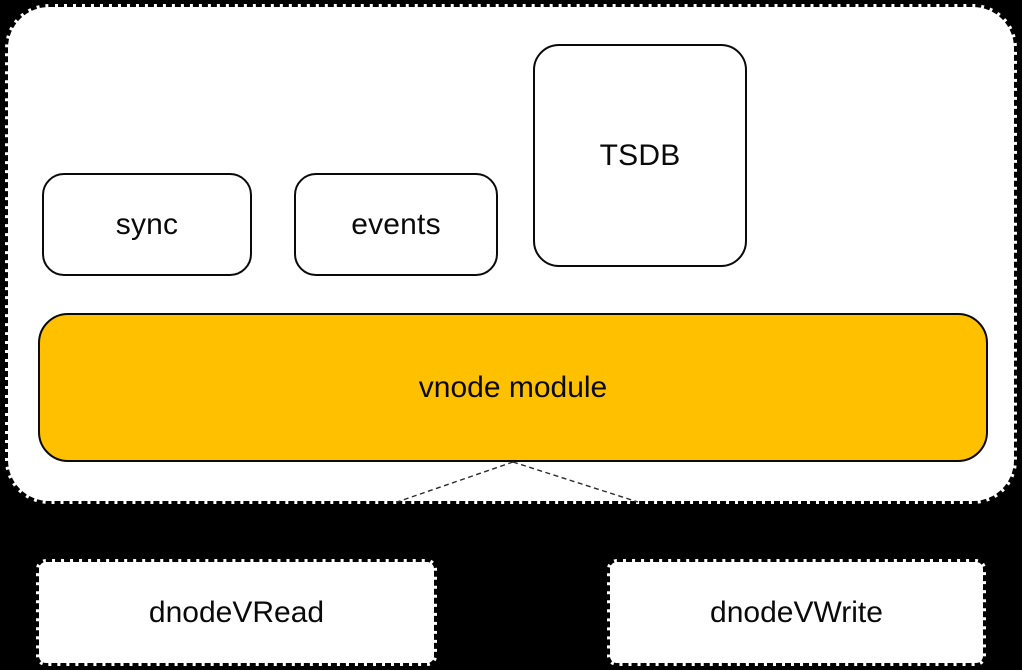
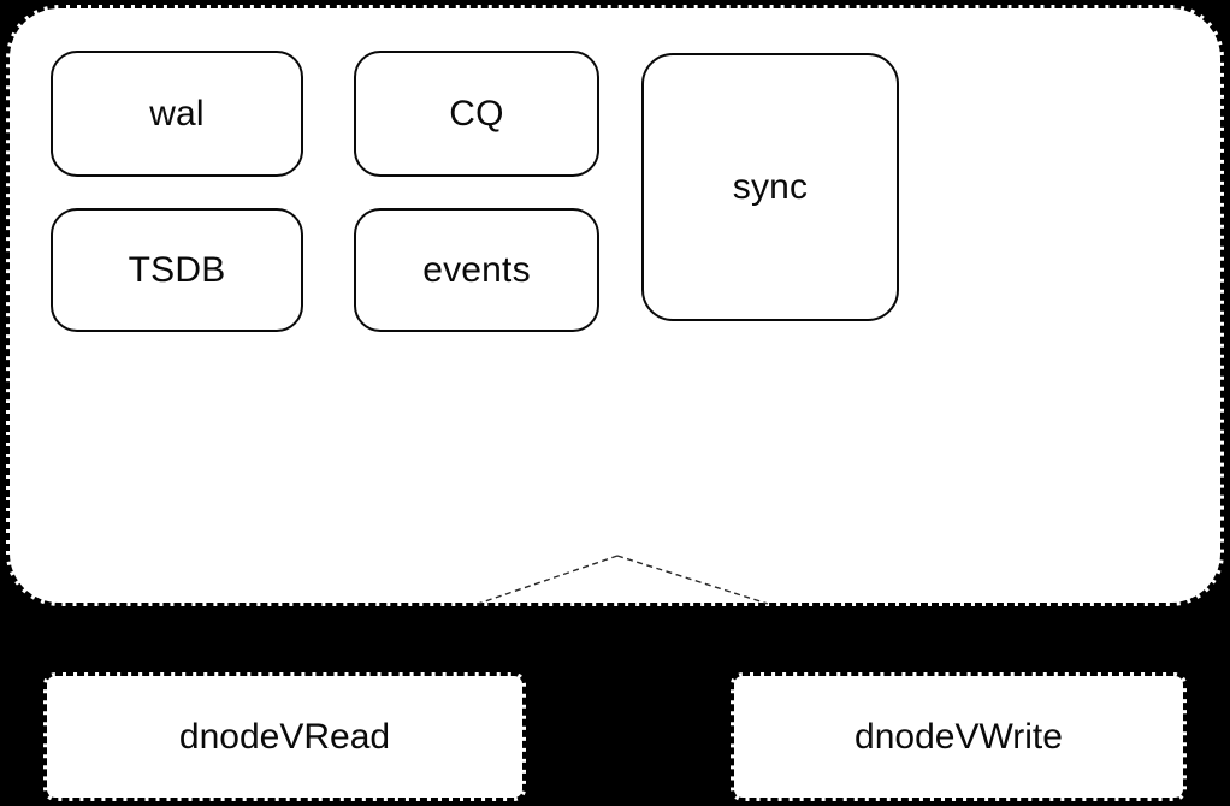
+ wal
+ CQ
- sync
+ TSDB
  events
- TSDB
+ sync
- vnode module
  dnodeVRead
  dnodeVWrite
